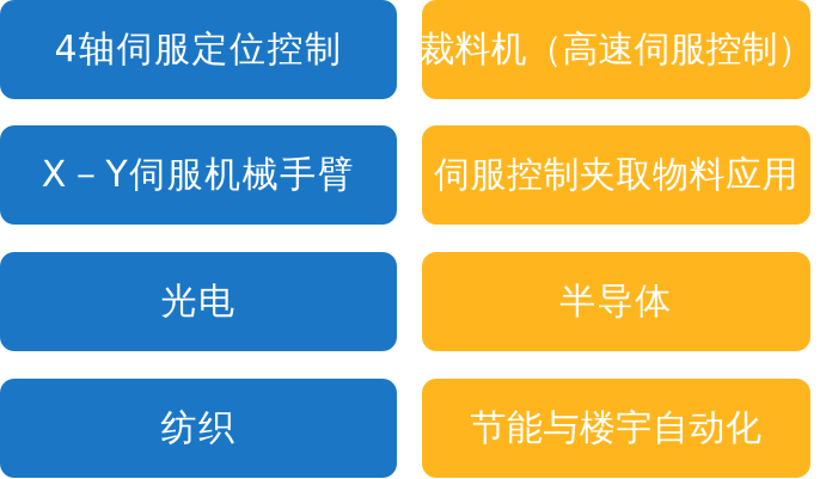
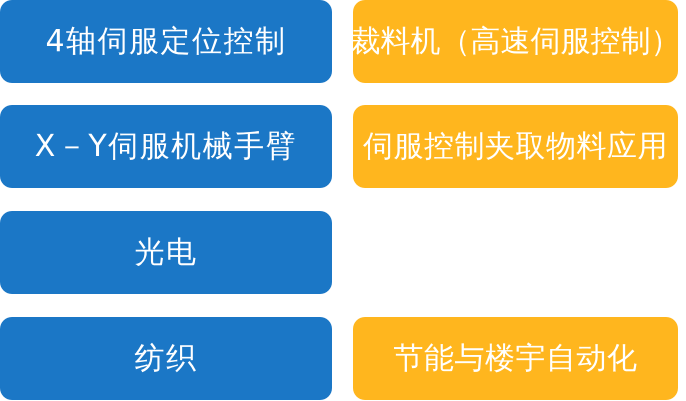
  4轴伺服定位控制
  裁料机（高速伺服控制）
  X－Y伺服机械手臂
  伺服控制夹取物料应用
  光电
- 半导体
  纺织
  节能与楼宇自动化
